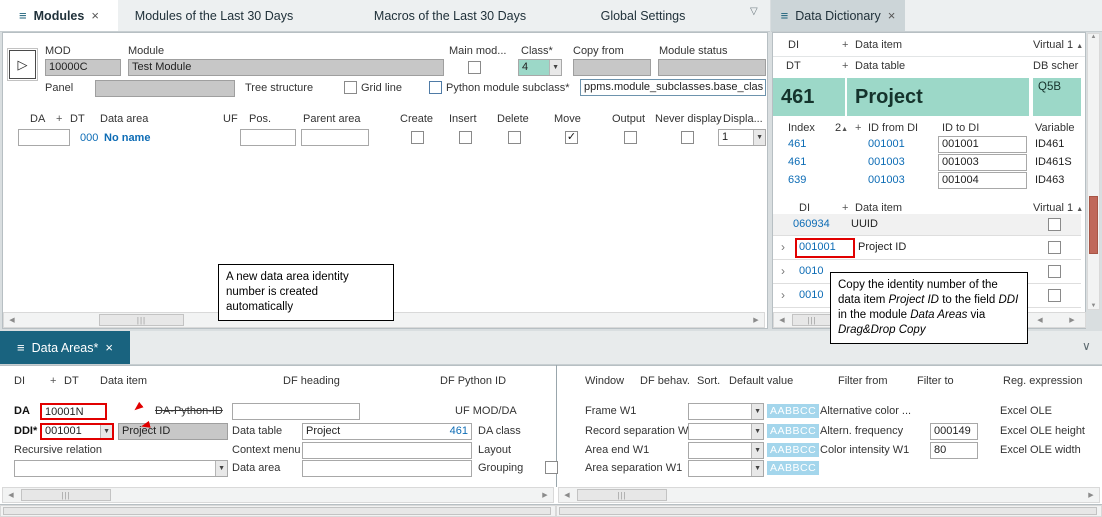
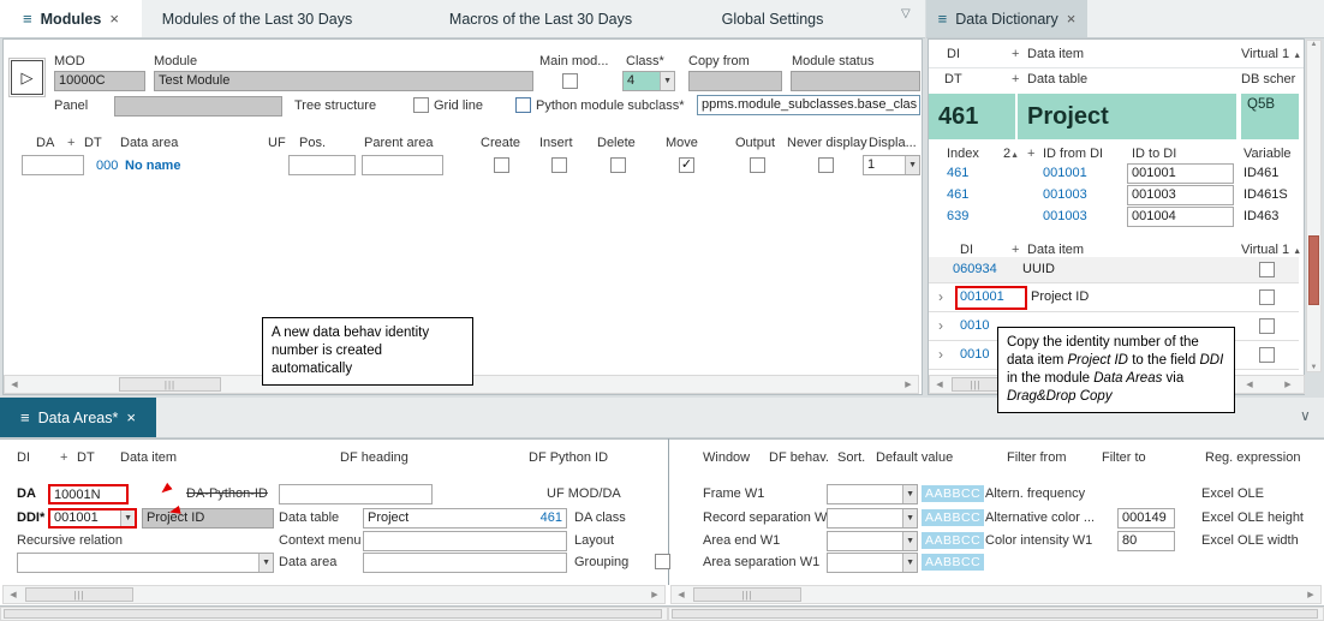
  ≡
  Modules
  ×
  Modules of the Last 30 Days
  Macros of the Last 30 Days
  Global Settings
  ▽
  ▷
  MOD
  Module
  Main mod...
  Class*
  Copy from
  Module status
  10000C
  Test Module
  4
  Panel
  Tree structure
  Grid line
  Python module subclass*
  ppms.module_subclasses.base_clas
  DA
  +
  DT
  Data area
  UF
  Pos.
  Parent area
  Create
  Insert
  Delete
  Move
  Output
  Never display
  Displa...
  000
  No name
  ✓
  1
  |||
  ≡
  Data Dictionary
  ×
  DI
  +
  Data item
  Virtual 1
  DT
  +
  Data table
  DB scher
  461
  Project
  Q5B
  Index
  +
  ID from DI
  ID to DI
  Variable
  461
  001001
  001001
  ID461
  461
  001003
  001003
  ID461S
  639
  001003
  001004
  ID463
  DI
  +
  Data item
  Virtual 1
  060934
  UUID
  ›
  001001
  Project ID
  ›
  0010
  ›
  0010
  |||
  ≡
  Data Areas*
  ×
  ∨
  DI
  +
  DT
  Data item
  DF heading
  DF Python ID
  Window
  DF behav.
  Sort.
  Default value
  Filter from
  Filter to
  Reg. expression
  DA
  10001N
  DA-Python-ID
  UF MOD/DA
  DDI*
  001001
  Project ID
  Data table
  Project
  461
  DA class
  Recursive relation
  Context menu
  Layout
  Data area
  Grouping
  Frame W1
  AABBCC
- Alternative color ...
+ Altern. frequency
  Excel OLE
  Record separation W
  AABBCC
- Altern. frequency
+ Alternative color ...
  000149
  Excel OLE height
  Area end W1
  AABBCC
  Color intensity W1
  80
  Excel OLE width
  Area separation W1
  AABBCC
  |||
  |||
- A new data area identity number is created automatically
+ A new data behav identity number is created automatically
  Copy the identity number of the data item Project ID to the field DDI in the module Data Areas via Drag&Drop Copy
